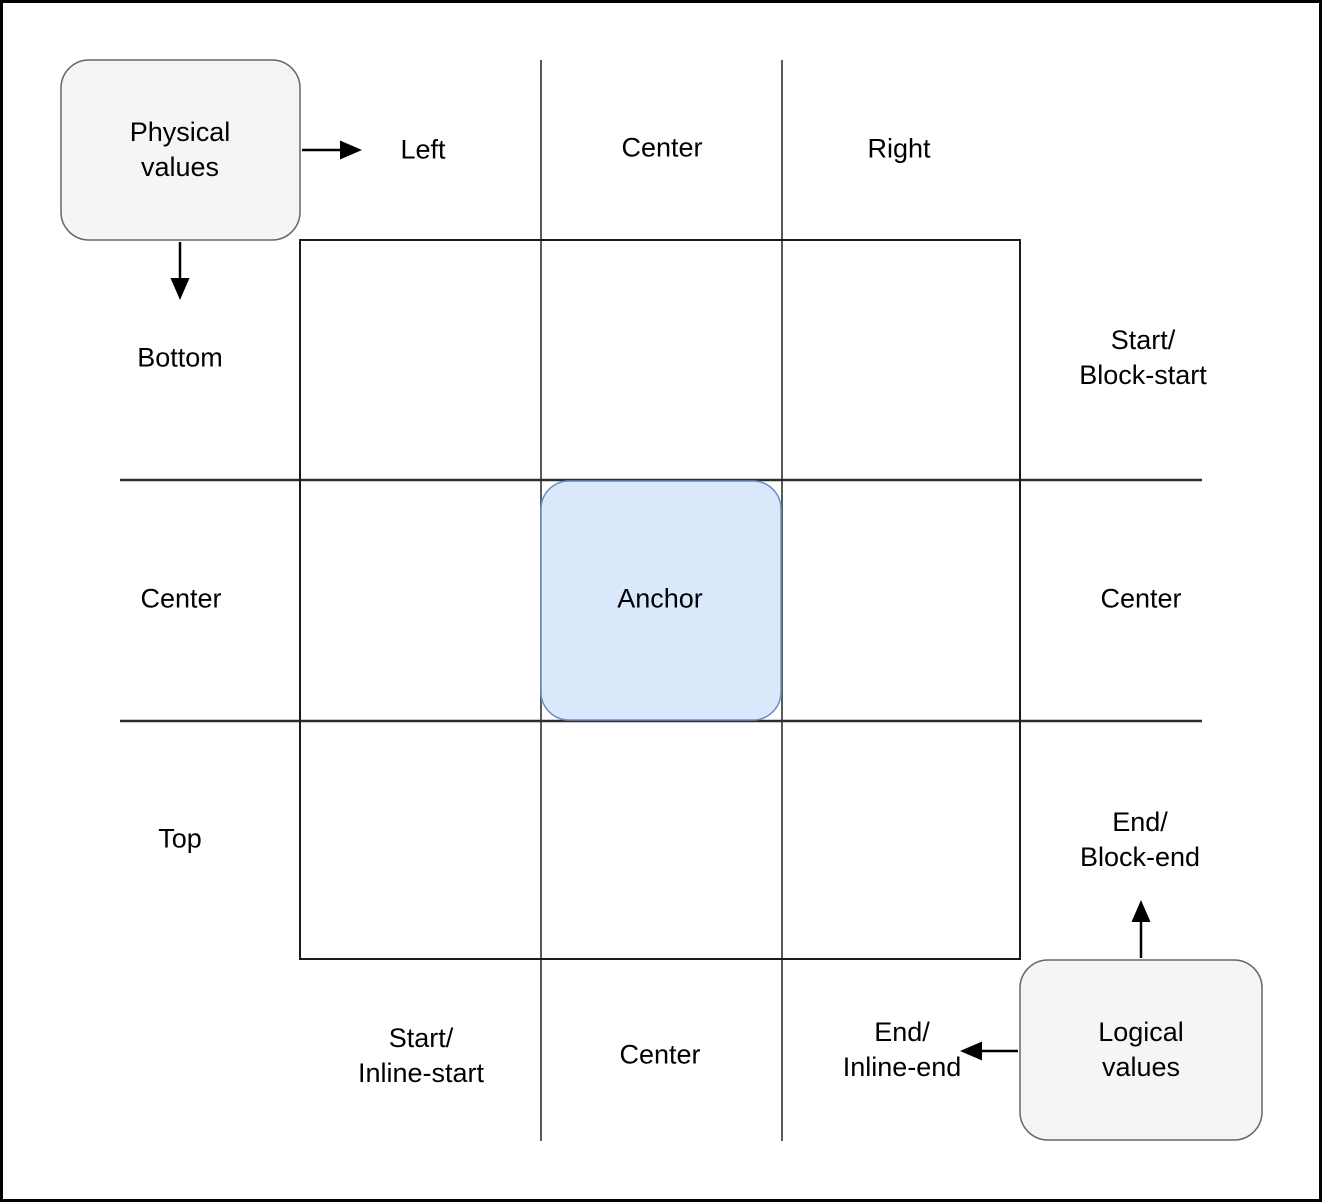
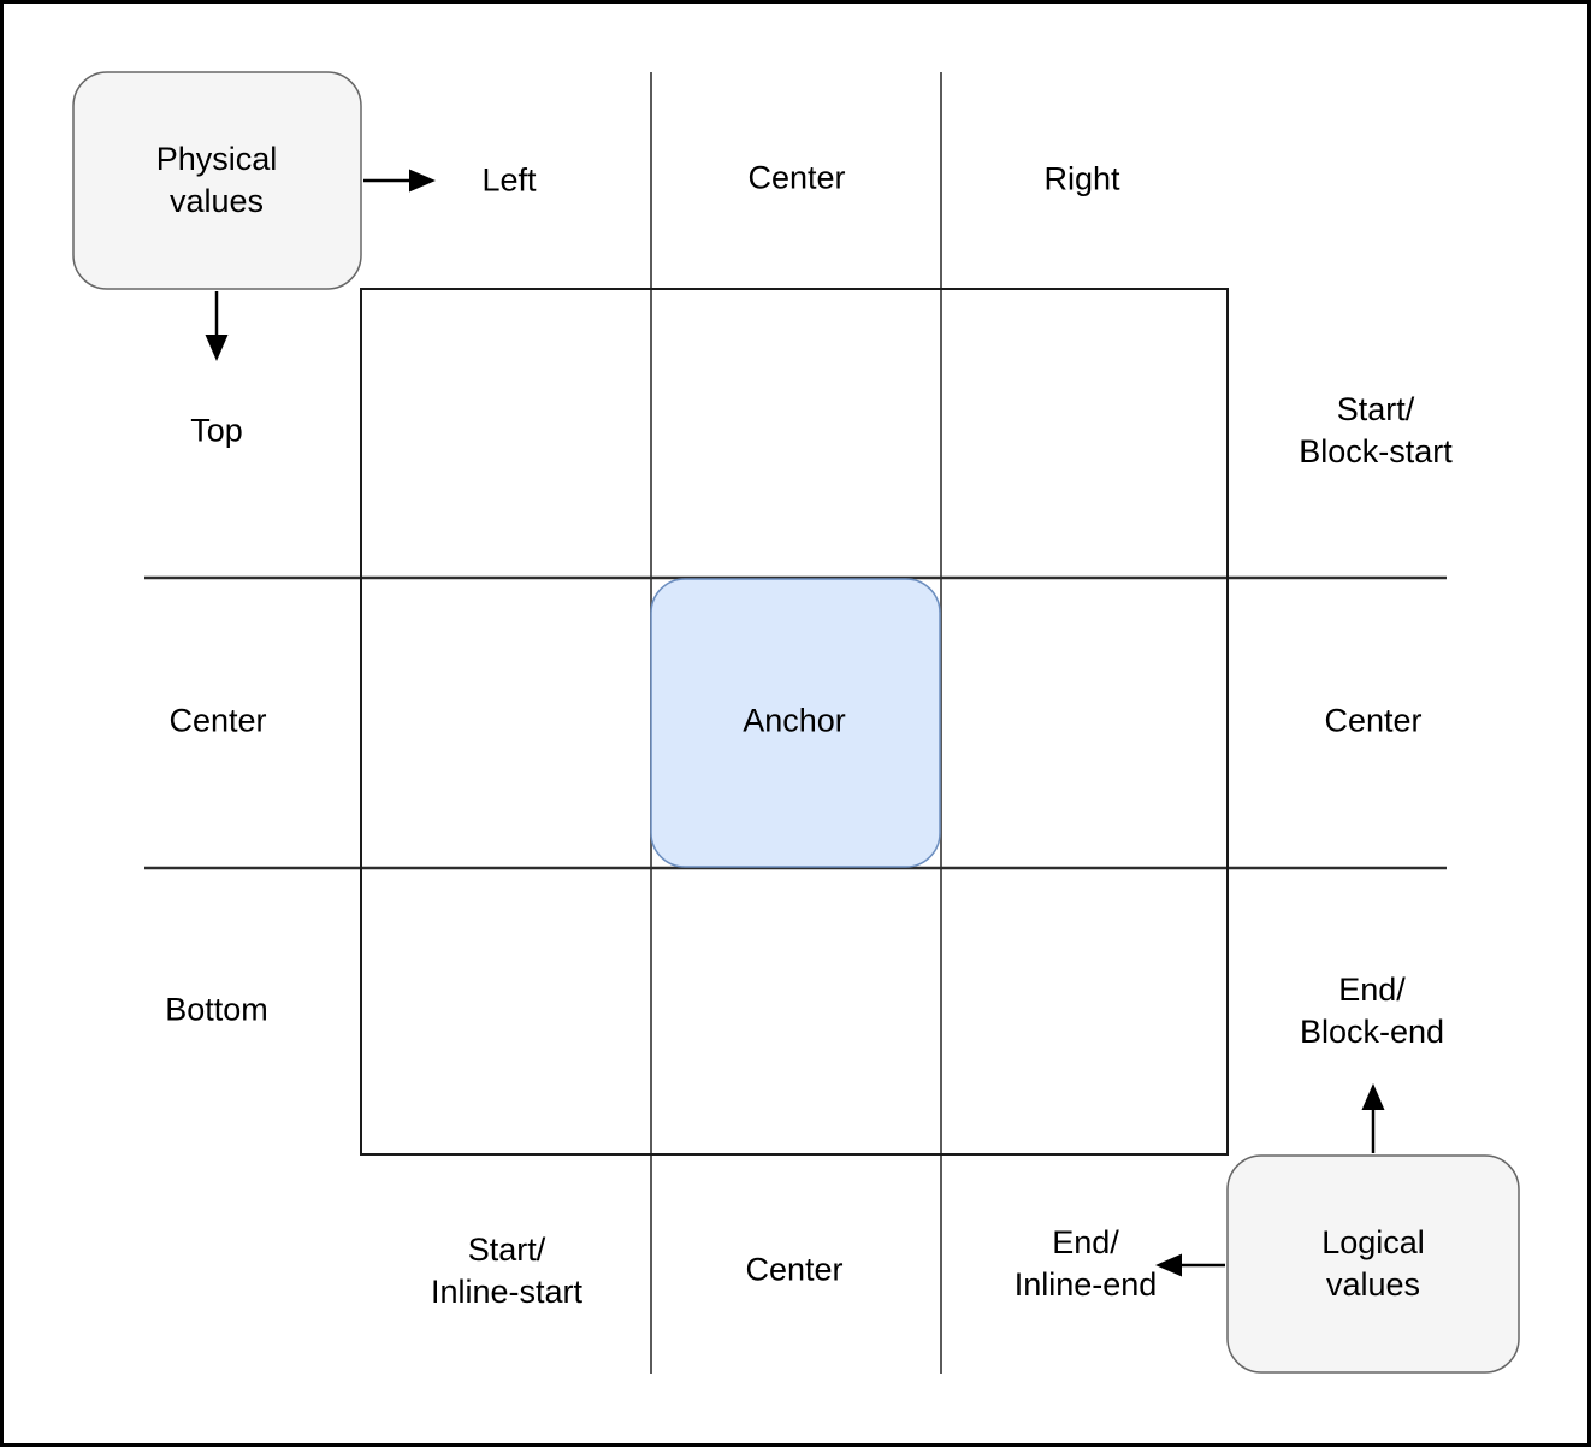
  Physical
  values
  Logical
  values
  Anchor
  Left
  Center
  Right
- Bottom
+ Top
  Center
- Top
+ Bottom
  Start/
  Block-start
  Center
  End/
  Block-end
  Start/
  Inline-start
  Center
  End/
  Inline-end
